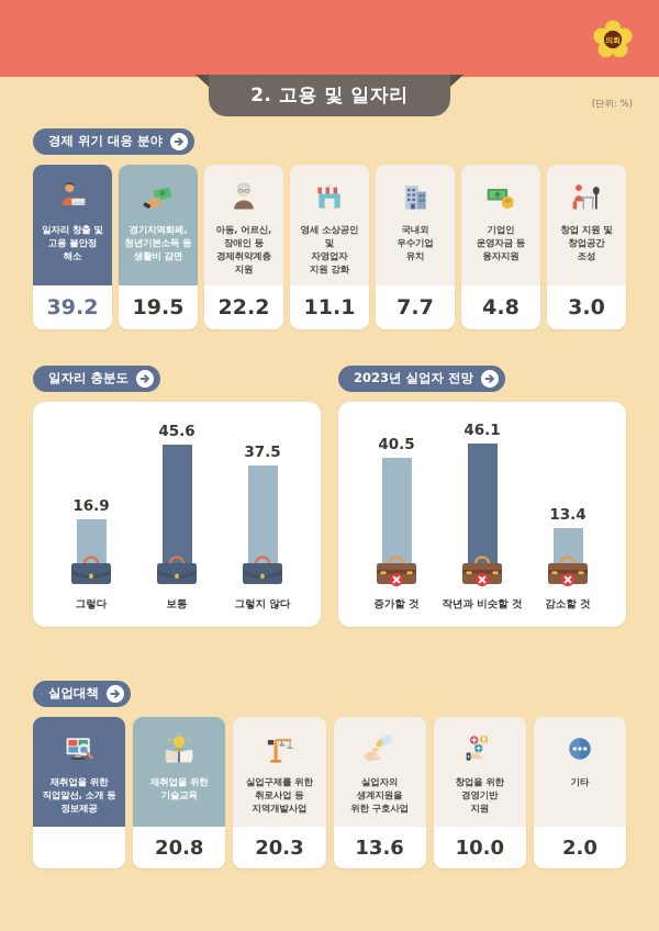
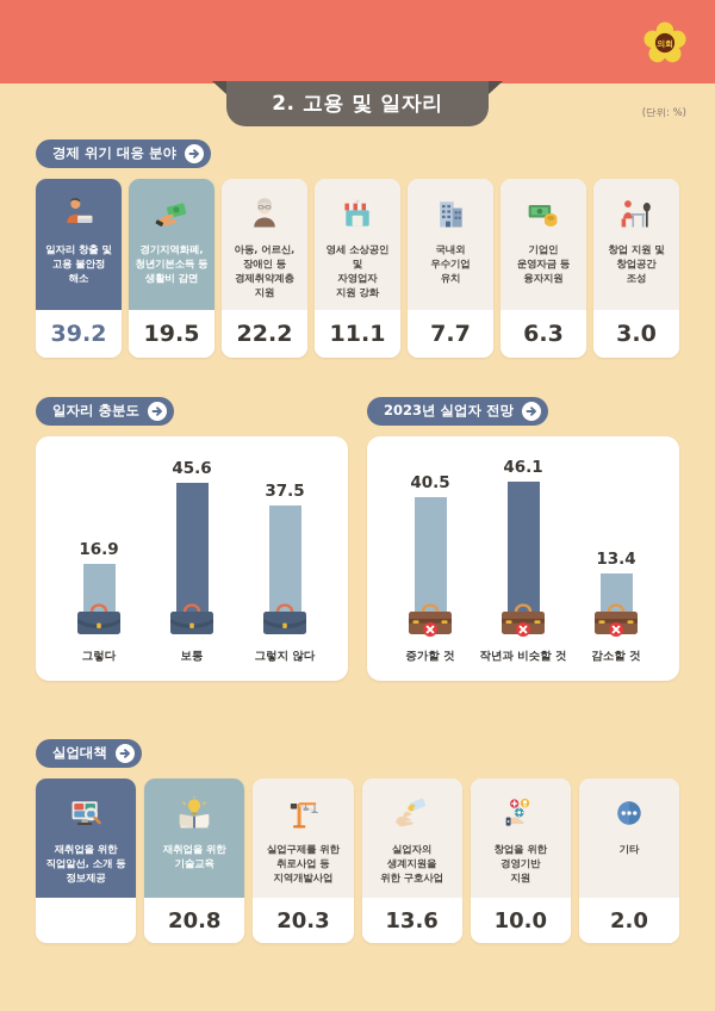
  의회
  2. 고용 및 일자리
  (단위: %)
  경제 위기 대응 분야
  일자리 창출 및
  고용 불안정
  해소
  39.2
  경기지역화폐,
  청년기본소득 등
  생활비 감면
  19.5
  아동, 어르신,
  장애인 등
  경제취약계층
  지원
  22.2
  영세 소상공인 및
  자영업자
  지원 강화
  11.1
  국내외
  우수기업
  유치
  7.7
  기업인
  운영자금 등
  융자지원
- 4.8
+ 6.3
  창업 지원 및
  창업공간
  조성
  3.0
  일자리 충분도
  16.9
  그렇다
  45.6
  보통
  37.5
  그렇지 않다
  2023년 실업자 전망
  40.5
  증가할 것
  46.1
  작년과 비슷할 것
  13.4
  감소할 것
  실업대책
  재취업을 위한
  직업알선, 소개 등
  정보제공
  재취업을 위한
  기술교육
  20.8
  실업구제를 위한
  취로사업 등
  지역개발사업
  20.3
  실업자의
  생계지원을
  위한 구호사업
  13.6
  창업을 위한
  경영기반
  지원
  10.0
  기타
  2.0
